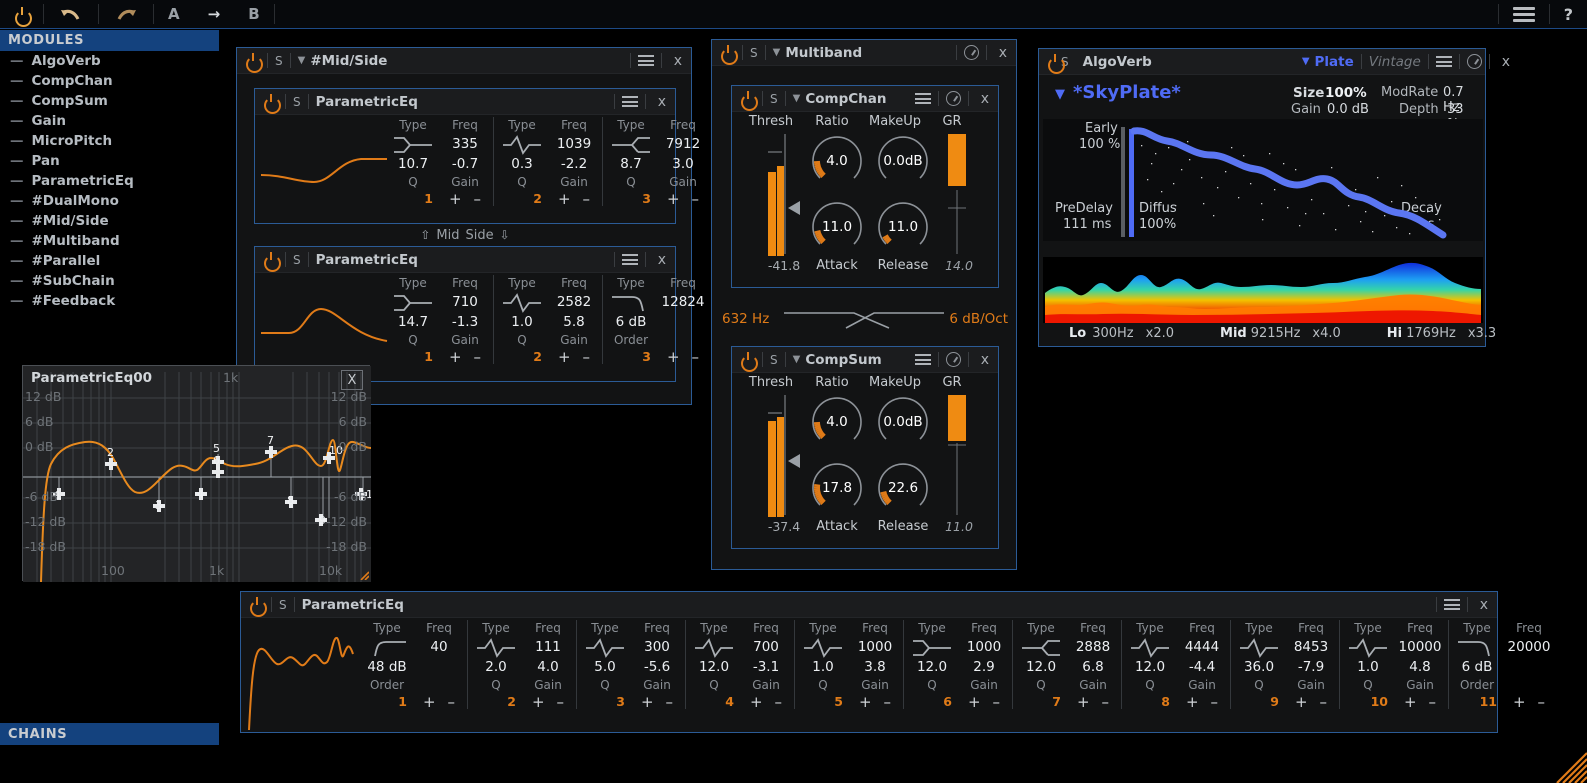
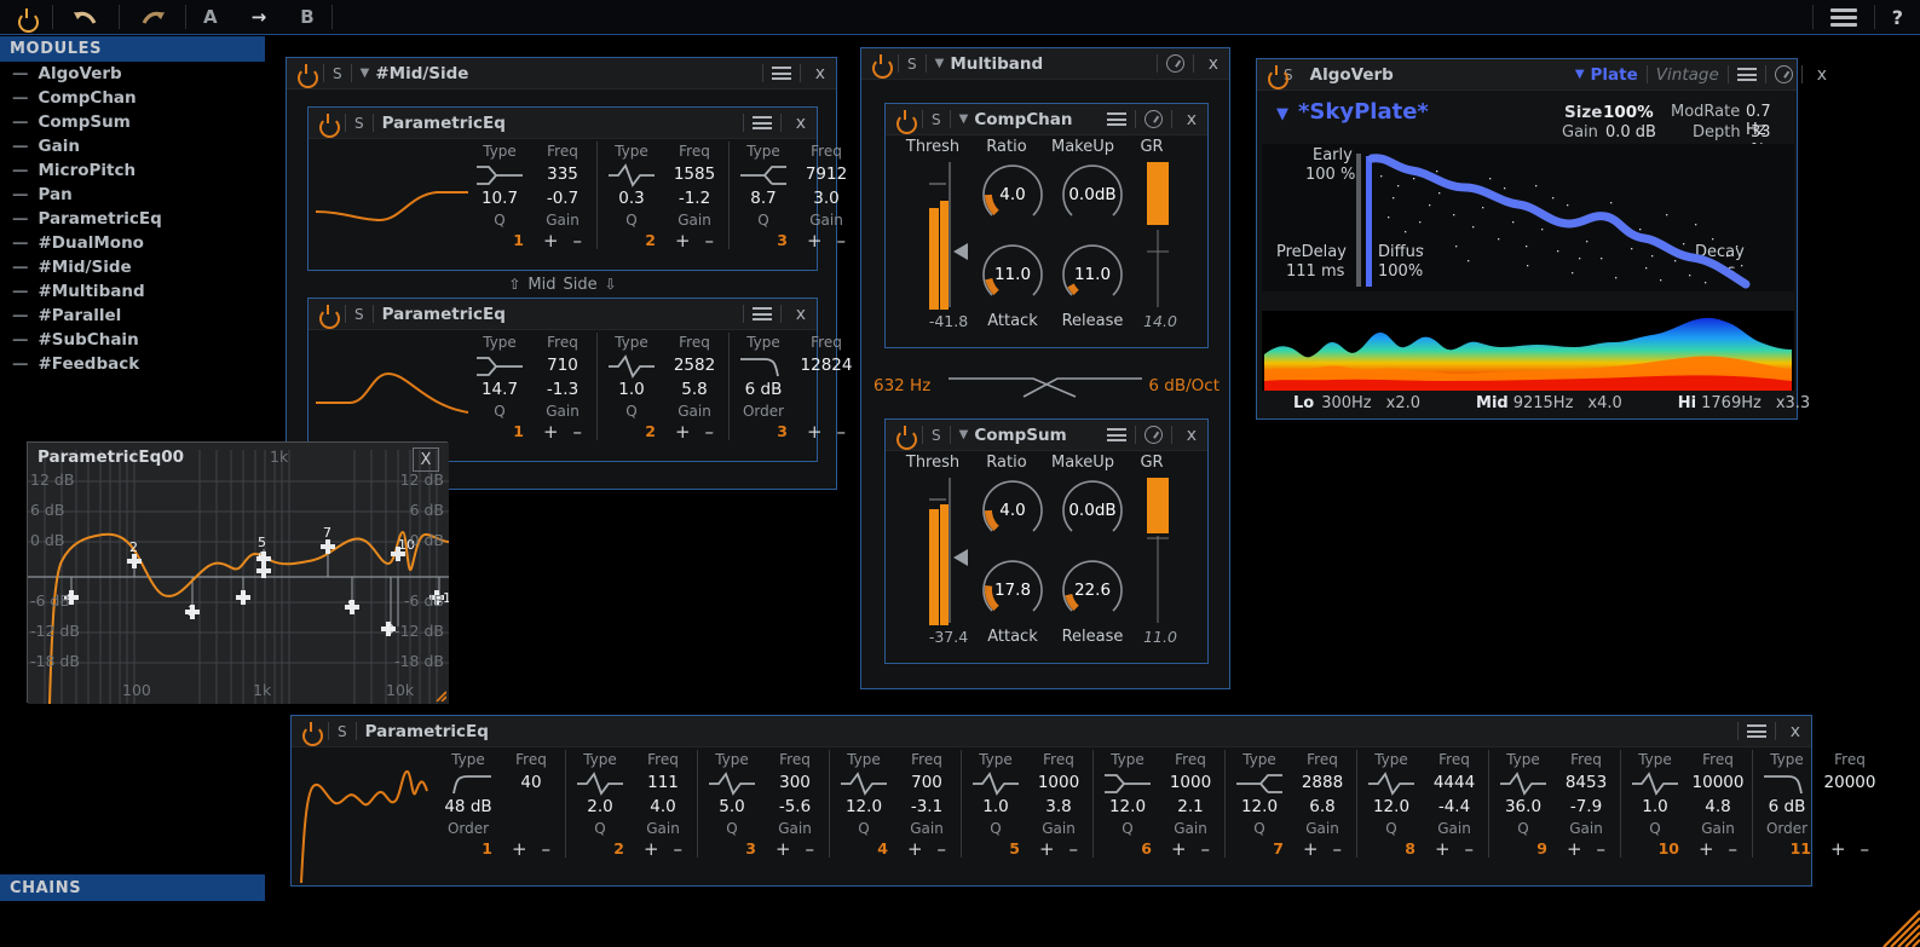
  A
  →
  B
  ?
  MODULES
  —
  AlgoVerb
  —
  CompChan
  —
  CompSum
  —
  Gain
  —
  MicroPitch
  —
  Pan
  —
  ParametricEq
  —
  #DualMono
  —
  #Mid/Side
  —
  #Multiband
  —
  #Parallel
  —
  #SubChain
  —
  #Feedback
  CHAINS
  S
  ▼
  #Mid/Side
  x
  S
  ParametricEq
  x
  Type
  Freq
  335
  10.7
  -0.7
  Q
  Gain
  1
  +
  –
  Type
  Freq
- 1039
+ 1585
  0.3
- -2.2
+ -1.2
  Q
  Gain
  2
  +
  –
  Type
  Freq
  7912
  8.7
  3.0
  Q
  Gain
  3
  +
  –
  ⇧
  Mid
  Side
  ⇩
  S
  ParametricEq
  x
  Type
  Freq
  710
  14.7
  -1.3
  Q
  Gain
  1
  +
  –
  Type
  Freq
  2582
  1.0
  5.8
  Q
  Gain
  2
  +
  –
  Type
  Freq
  12824
  6 dB
  Order
  3
  +
  –
  S
  ▼
  Multiband
  x
  S
  ▼
  CompChan
  x
  Thresh
  Ratio
  MakeUp
  GR
  -41.8
  4.0
  0.0dB
  11.0
  11.0
  Attack
  Release
  14.0
  632 Hz
  6 dB/Oct
  S
  ▼
  CompSum
  x
  Thresh
  Ratio
  MakeUp
  GR
  -37.4
  4.0
  0.0dB
  17.8
  22.6
  Attack
  Release
  11.0
  S
  AlgoVerb
  ▼
  Plate
  Vintage
  x
  ▼
  *SkyPlate*
  Size
  100%
  Gain
  0.0 dB
  ModRate
  0.7 Hz
  Depth
  Early
  100 %
  PreDelay
  111 ms
  Diffus
  100%
  Decay
  Lo
  300Hz
  x2.0
  Mid
  9215Hz
  x4.0
  Hi
  1769Hz
  x3.3
  S
  ParametricEq
  x
  Type
  Freq
  40
  48 dB
  Order
  1
  +
  –
  Type
  Freq
  111
  2.0
  4.0
  Q
  Gain
  2
  +
  –
  Type
  Freq
  300
  5.0
  -5.6
  Q
  Gain
  3
  +
  –
  Type
  Freq
  700
  12.0
  -3.1
  Q
  Gain
  4
  +
  –
  Type
  Freq
  1000
  1.0
  3.8
  Q
  Gain
  5
  +
  –
  Type
  Freq
  1000
  12.0
- 2.9
+ 2.1
  Q
  Gain
  6
  +
  –
  Type
  Freq
  2888
  12.0
  6.8
  Q
  Gain
  7
  +
  –
  Type
  Freq
  4444
  12.0
  -4.4
  Q
  Gain
  8
  +
  –
  Type
  Freq
  8453
  36.0
  -7.9
  Q
  Gain
  9
  +
  –
  Type
  Freq
  10000
  1.0
  4.8
  Q
  Gain
  10
  +
  –
  Type
  Freq
  20000
  6 dB
  Order
  11
  +
  –
  ParametricEq00
  X
  1
  2
  3
  4
  5
  6
  7
  8
  9
  10
  11
  1k
  12 dB
  6 dB
  0 dB
  -6 dB
  -12 dB
  -18 dB
  12 dB
  6 dB
  0 dB
  -6 dB
  -12 dB
  -18 dB
  100
  1k
  10k
